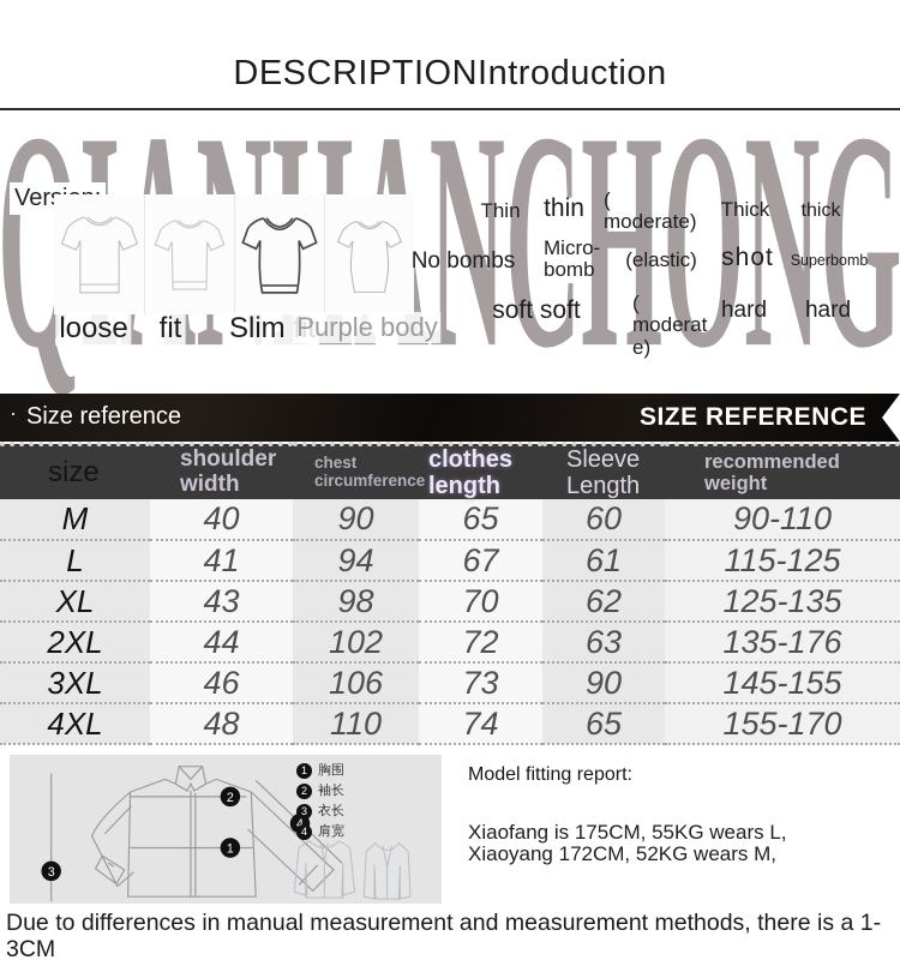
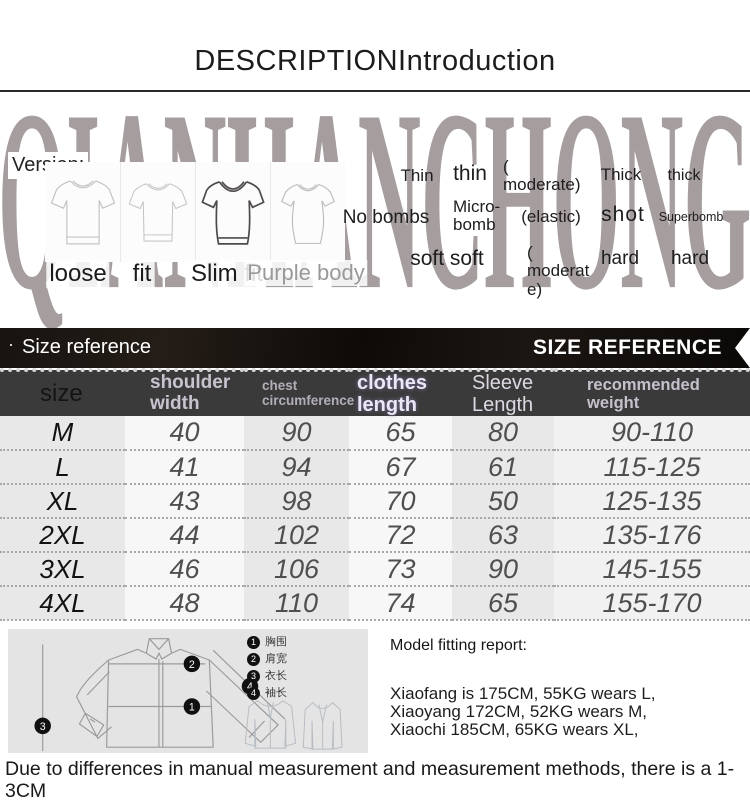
  DESCRIPTIONIntroduction
  loose
  fit
  Slim fit
  Purple body
  Thin
  thin
  (
  moderate)
  Thick
  thick
  No bombs
  Micro-
  bomb
  (elastic)
  shot
  Superbomb
  soft soft
  (
  moderat
  e)
  hard
  hard
  ·
  Size reference
  SIZE REFERENCE
  size	shoulder width	chest circumference	clothes length	Sleeve Length	recommended weight
- M	40	90	65	60	90-110
+ M	40	90	65	80	90-110
  L	41	94	67	61	115-125
- XL	43	98	70	62	125-135
+ XL	43	98	70	50	125-135
  2XL	44	102	72	63	135-176
  3XL	46	106	73	90	145-155
  4XL	48	110	74	65	155-170
  1
  2
  3
  1
  胸围
  2
- 袖长
+ 肩宽
  3
  衣长
  4
- 肩宽
+ 袖长
  Model fitting report:
  Xiaofang is 175CM, 55KG wears L,
  Xiaoyang 172CM, 52KG wears M,
+ Xiaochi 185CM, 65KG wears XL,
  Due to differences in manual measurement and measurement methods, there is a 1-3CM
